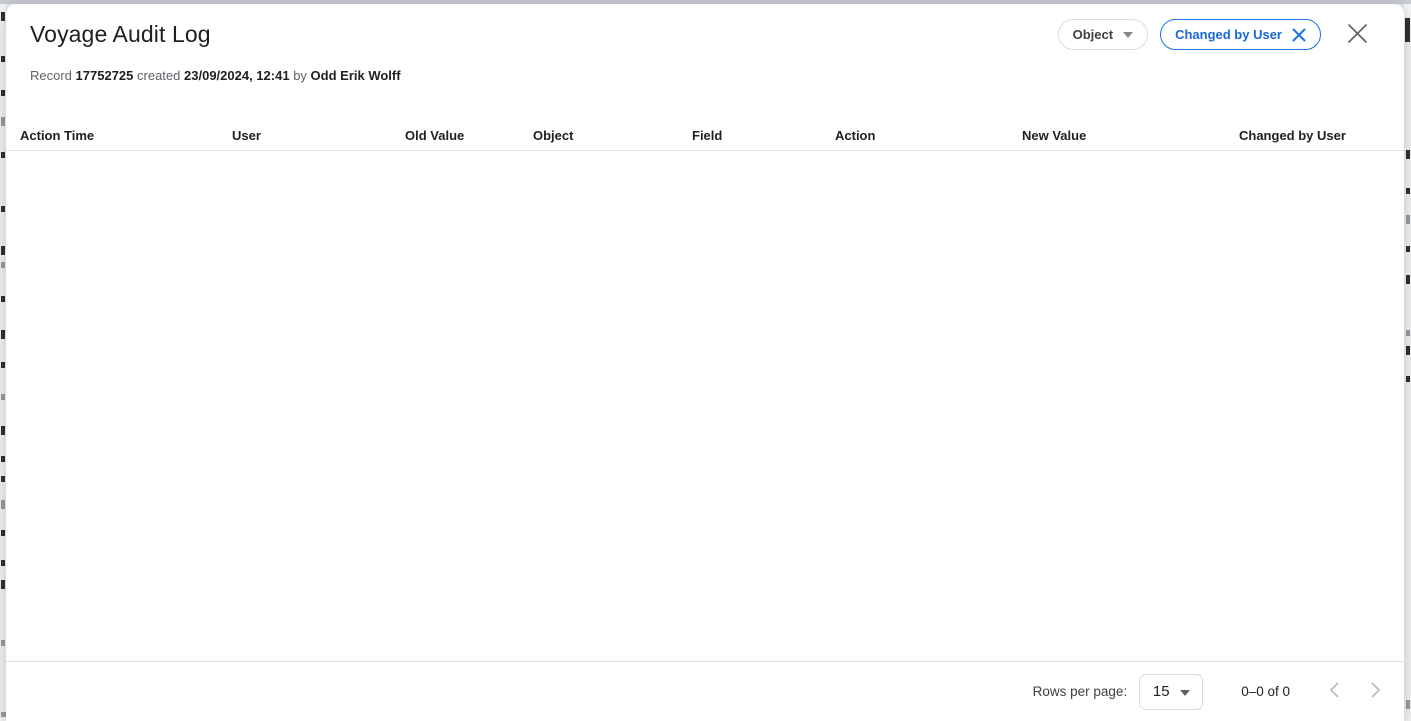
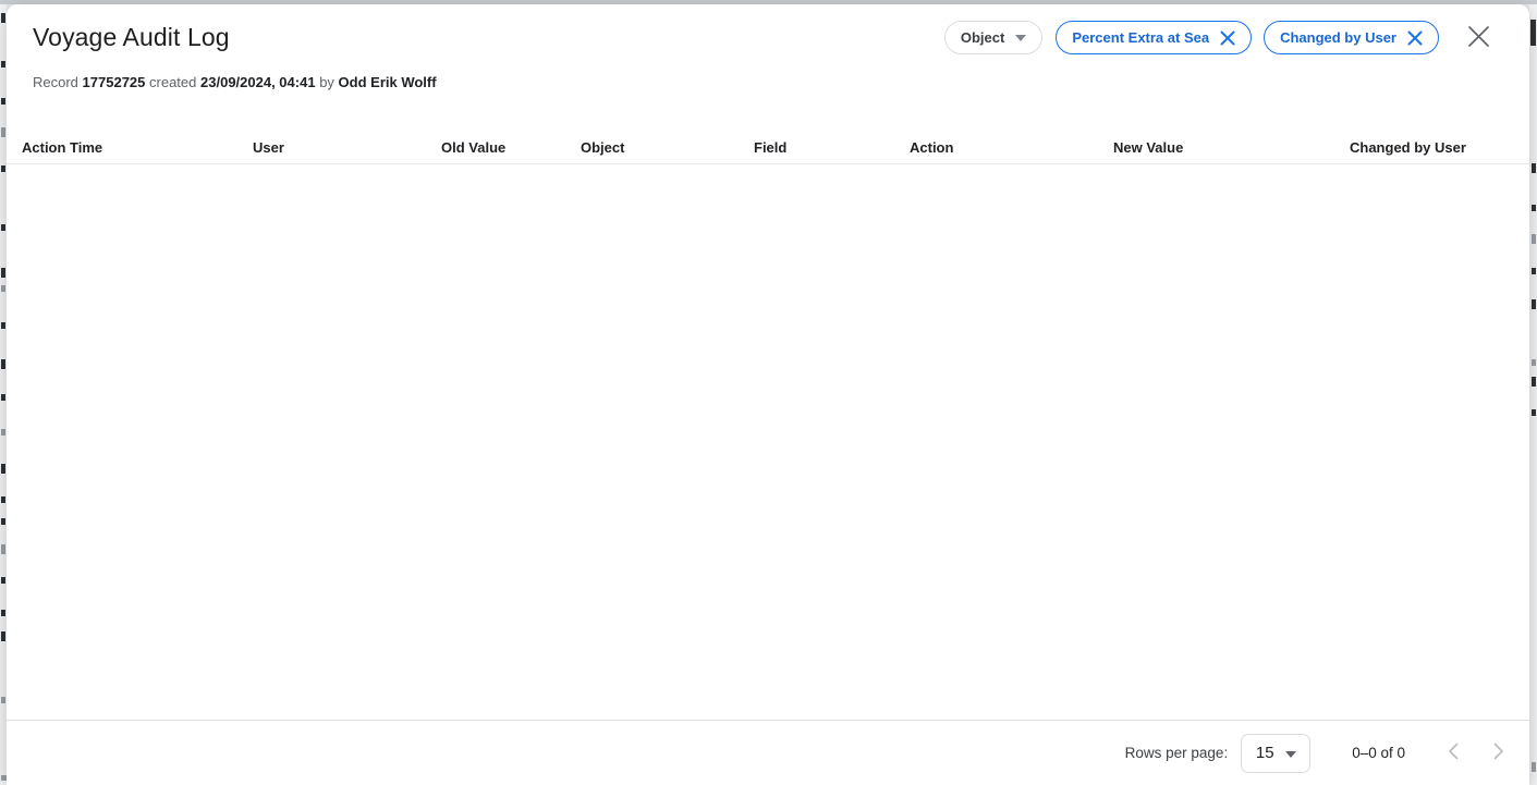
  Voyage Audit Log
- Record 17752725 created 23/09/2024, 12:41 by Odd Erik Wolff
+ Record 17752725 created 23/09/2024, 04:41 by Odd Erik Wolff
  Object
+ Percent Extra at Sea
  Changed by User
  Action Time
  User
  Old Value
  Object
  Field
  Action
  New Value
  Changed by User
  Rows per page:
  15
  0–0 of 0
